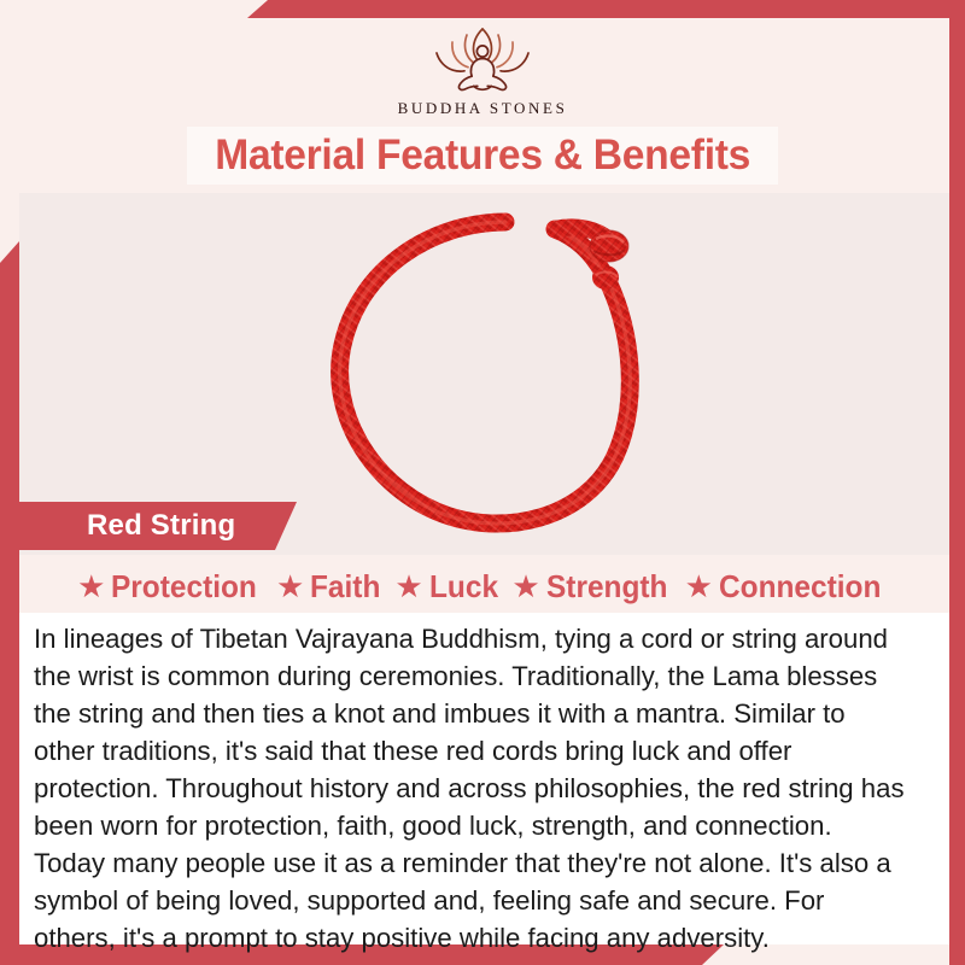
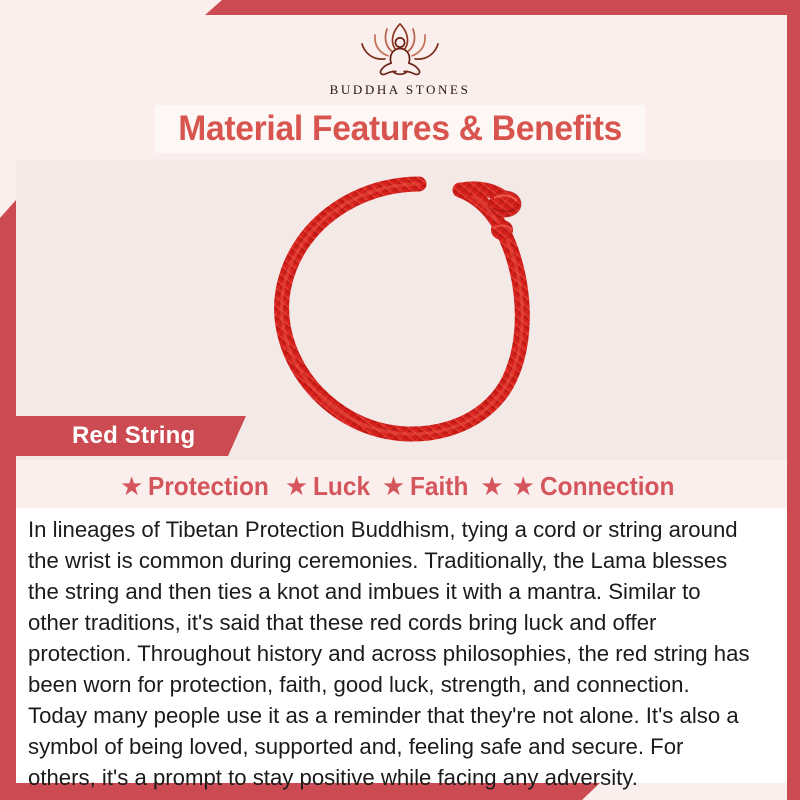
  BUDDHA STONES
  Material Features & Benefits
  Red String
  ★
  Protection
  ★
- Faith
+ Luck
  ★
- Luck
+ Faith
  ★
- Strength
  ★
  Connection
- In lineages of Tibetan Vajrayana Buddhism, tying a cord or string around the wrist is common during ceremonies. Traditionally, the Lama blesses the string and then ties a knot and imbues it with a mantra. Similar to other traditions, it's said that these red cords bring luck and offer protection. Throughout history and across philosophies, the red string has been worn for protection, faith, good luck, strength, and connection. Today many people use it as a reminder that they're not alone. It's also a symbol of being loved, supported and, feeling safe and secure. For others, it's a prompt to stay positive while facing any adversity.
+ In lineages of Tibetan Protection Buddhism, tying a cord or string around the wrist is common during ceremonies. Traditionally, the Lama blesses the string and then ties a knot and imbues it with a mantra. Similar to other traditions, it's said that these red cords bring luck and offer protection. Throughout history and across philosophies, the red string has been worn for protection, faith, good luck, strength, and connection. Today many people use it as a reminder that they're not alone. It's also a symbol of being loved, supported and, feeling safe and secure. For others, it's a prompt to stay positive while facing any adversity.
